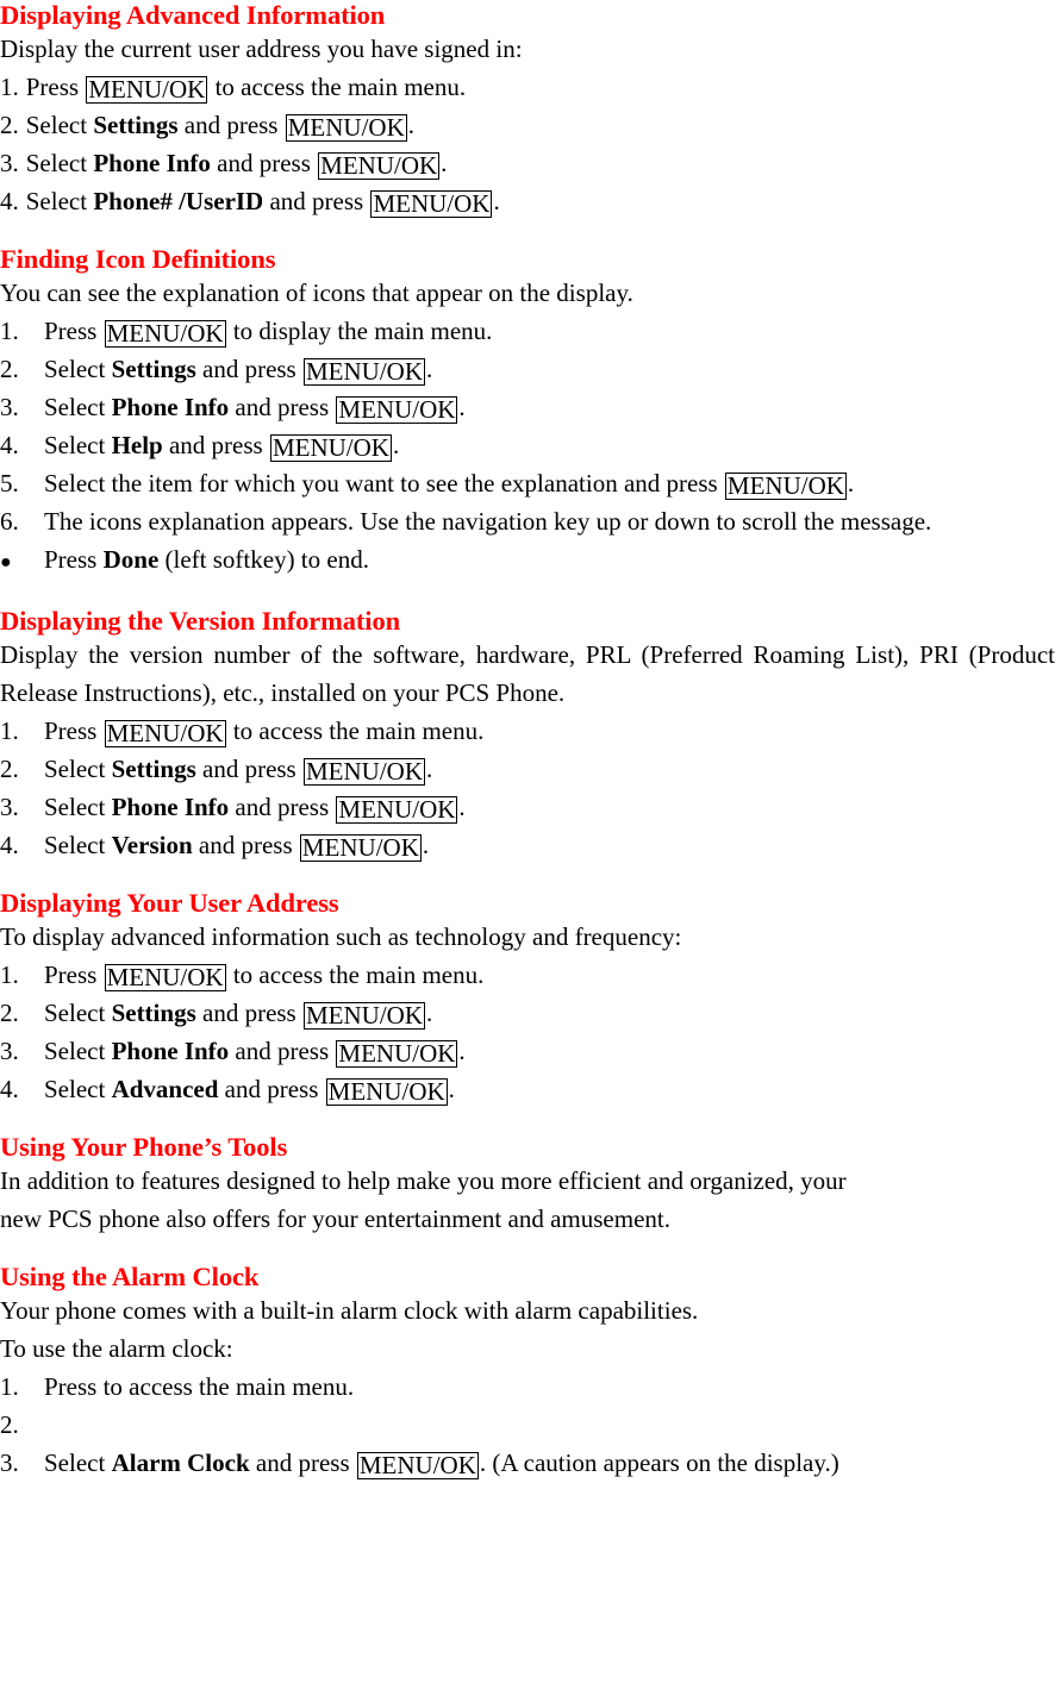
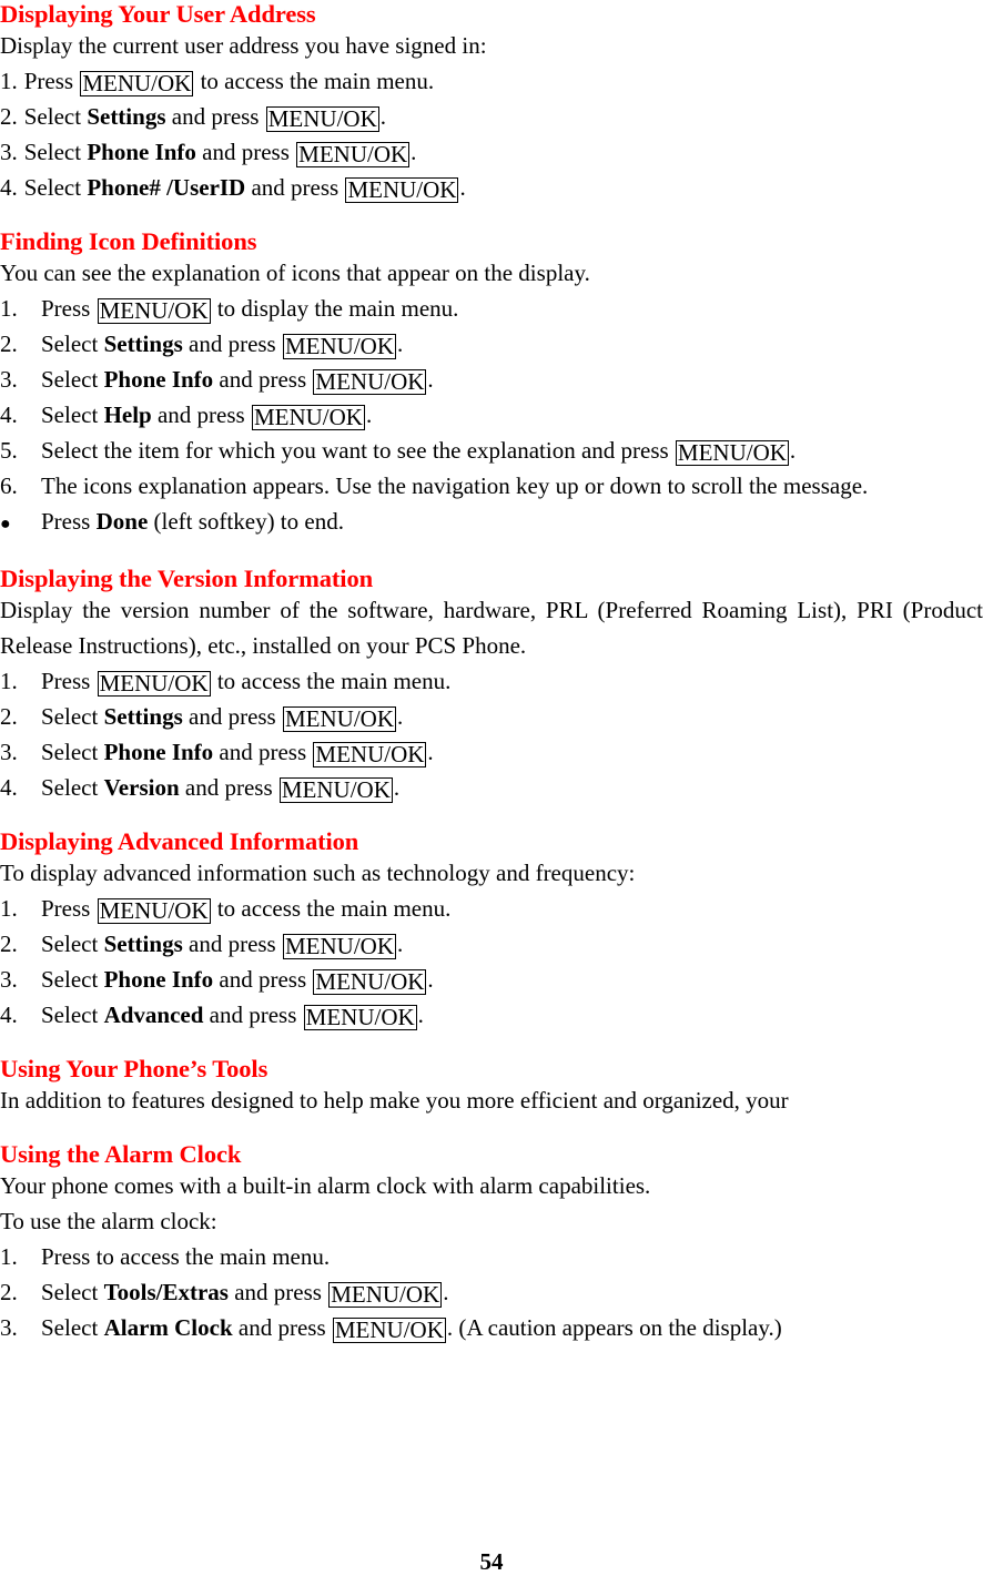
- Displaying Advanced Information
+ Displaying Your User Address
  Display the current user address you have signed in:
  1.
  Press MENU/OK to access the main menu.
  2.
  Select Settings and press MENU/OK .
  3.
  Select Phone Info and press MENU/OK .
  4.
  Select Phone# /UserID and press MENU/OK .
  Finding Icon Definitions
  You can see the explanation of icons that appear on the display.
  1.
  Press MENU/OK to display the main menu.
  2.
  Select Settings and press MENU/OK .
  3.
  Select Phone Info and press MENU/OK .
  4.
  Select Help and press MENU/OK .
  5.
  Select the item for which you want to see the explanation and press MENU/OK .
  6.
  The icons explanation appears. Use the navigation key up or down to scroll the message.
  ●
  Press Done (left softkey) to end.
  Displaying the Version Information
  Display the version number of the software, hardware, PRL (Preferred Roaming List), PRI (Product Release Instructions), etc., installed on your PCS Phone.
  1.
  Press MENU/OK to access the main menu.
  2.
  Select Settings and press MENU/OK .
  3.
  Select Phone Info and press MENU/OK .
  4.
  Select Version and press MENU/OK .
- Displaying Your User Address
+ Displaying Advanced Information
  To display advanced information such as technology and frequency:
  1.
  Press MENU/OK to access the main menu.
  2.
  Select Settings and press MENU/OK .
  3.
  Select Phone Info and press MENU/OK .
  4.
  Select Advanced and press MENU/OK .
  Using Your Phone’s Tools
  In addition to features designed to help make you more efficient and organized, your
- new PCS phone also offers for your entertainment and amusement.
  Using the Alarm Clock
  Your phone comes with a built-in alarm clock with alarm capabilities.
  To use the alarm clock:
  1.
  Press to access the main menu.
  2.
+ Select Tools/Extras and press MENU/OK .
  3.
  Select Alarm Clock and press MENU/OK . (A caution appears on the display.)
+ 54
